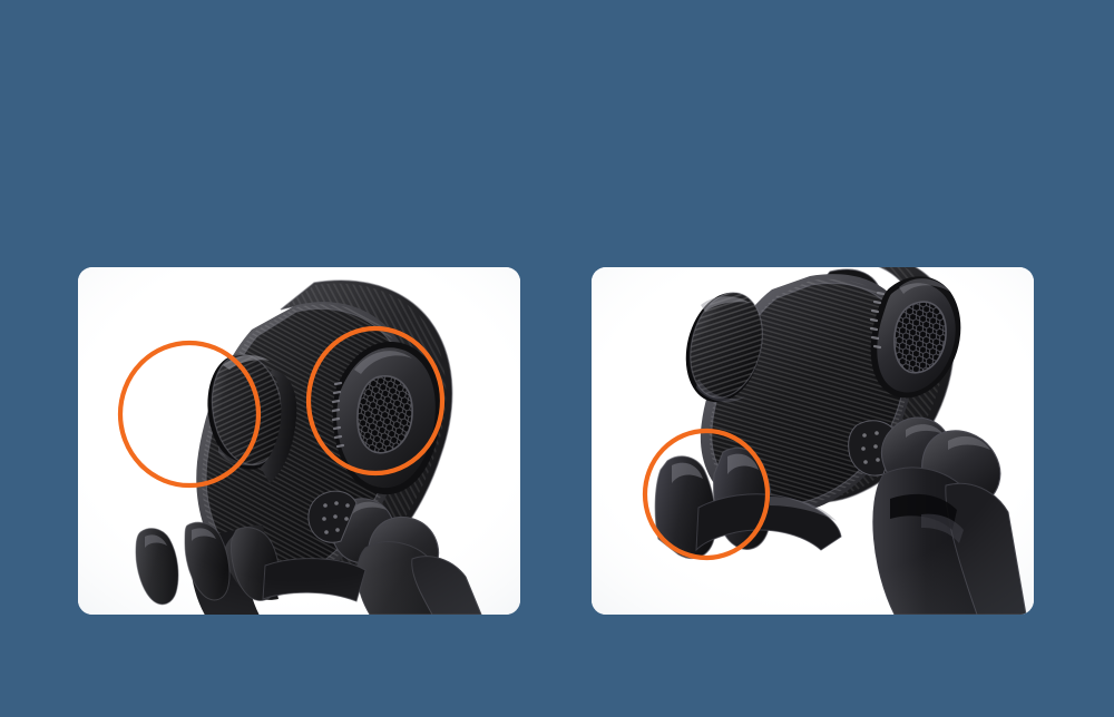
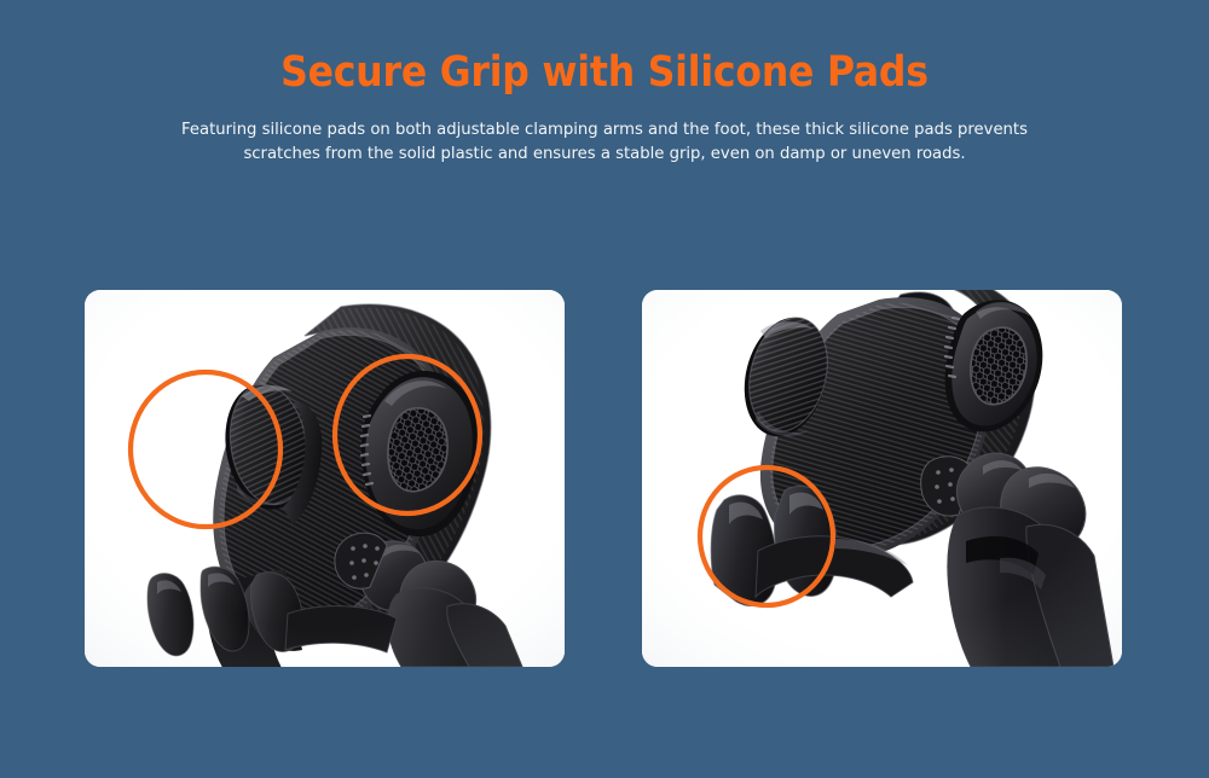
+ Secure Grip with Silicone Pads
+ Featuring silicone pads on both adjustable clamping arms and the foot, these thick silicone pads prevents
+ scratches from the solid plastic and ensures a stable grip, even on damp or uneven roads.
